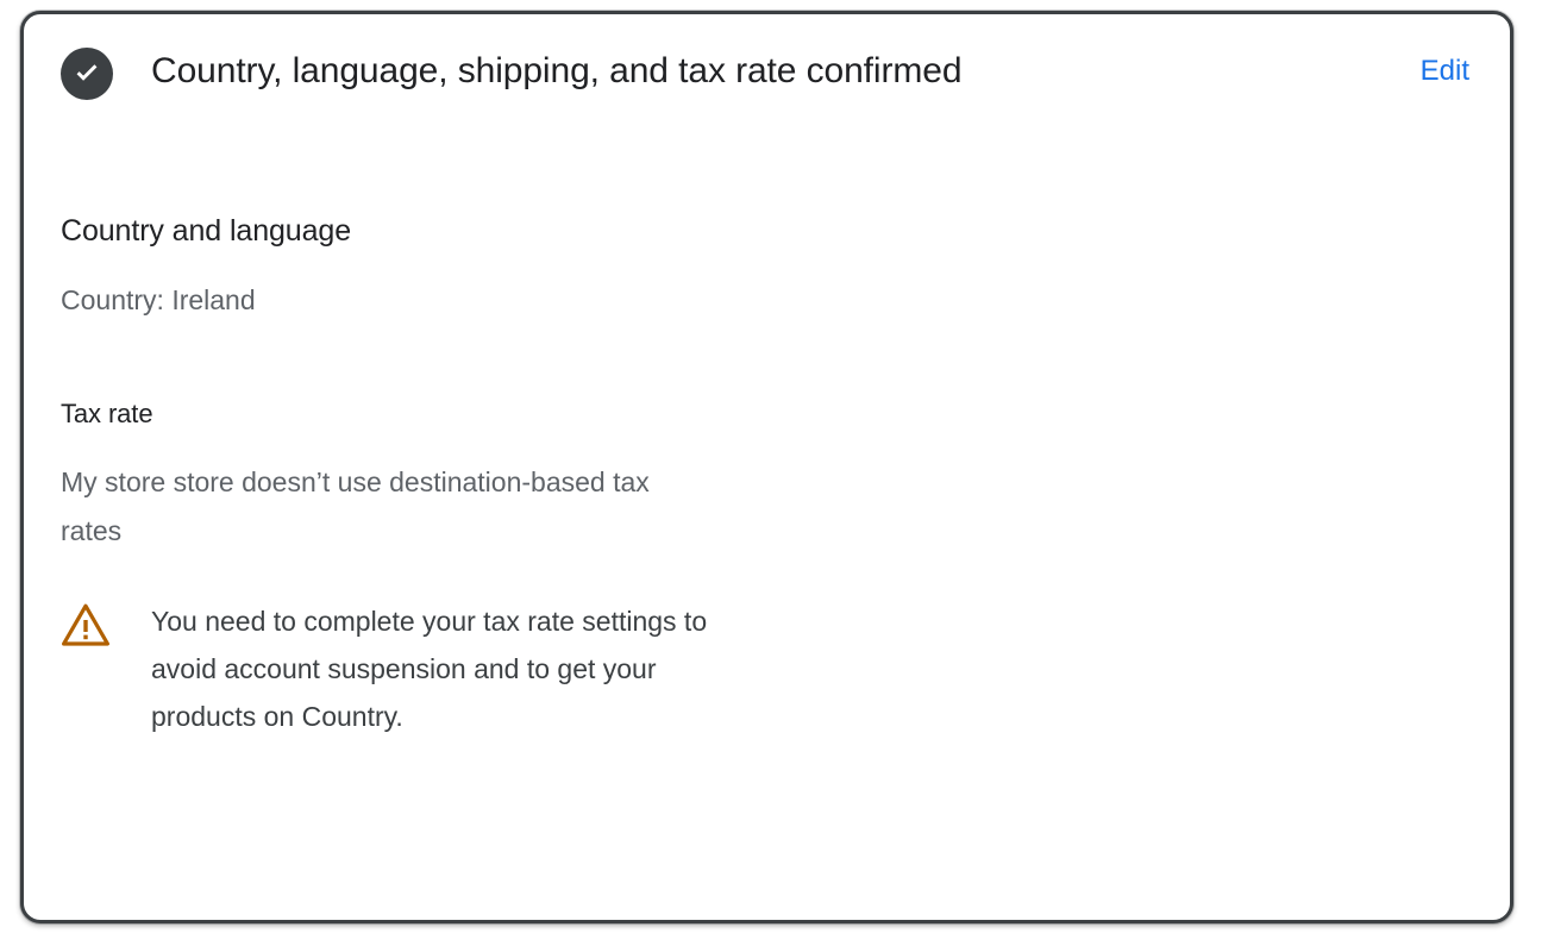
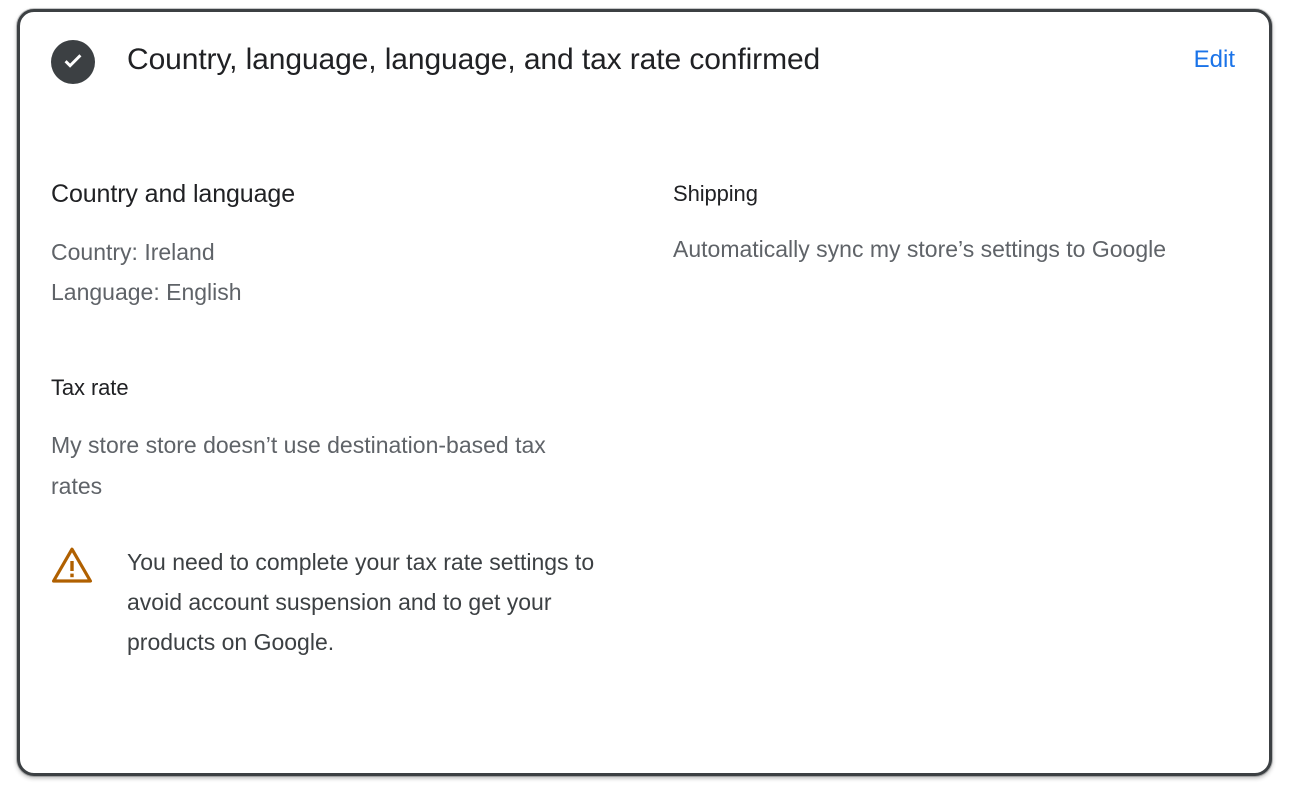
- Country, language, shipping, and tax rate confirmed
+ Country, language, language, and tax rate confirmed
  Edit
  Country and language
  Country: Ireland
+ Language: English
+ Shipping
+ Automatically sync my store’s settings to Google
  Tax rate
  My store store doesn’t use destination-based tax rates
- You need to complete your tax rate settings to avoid account suspension and to get your products on Country.
+ You need to complete your tax rate settings to avoid account suspension and to get your products on Google.
